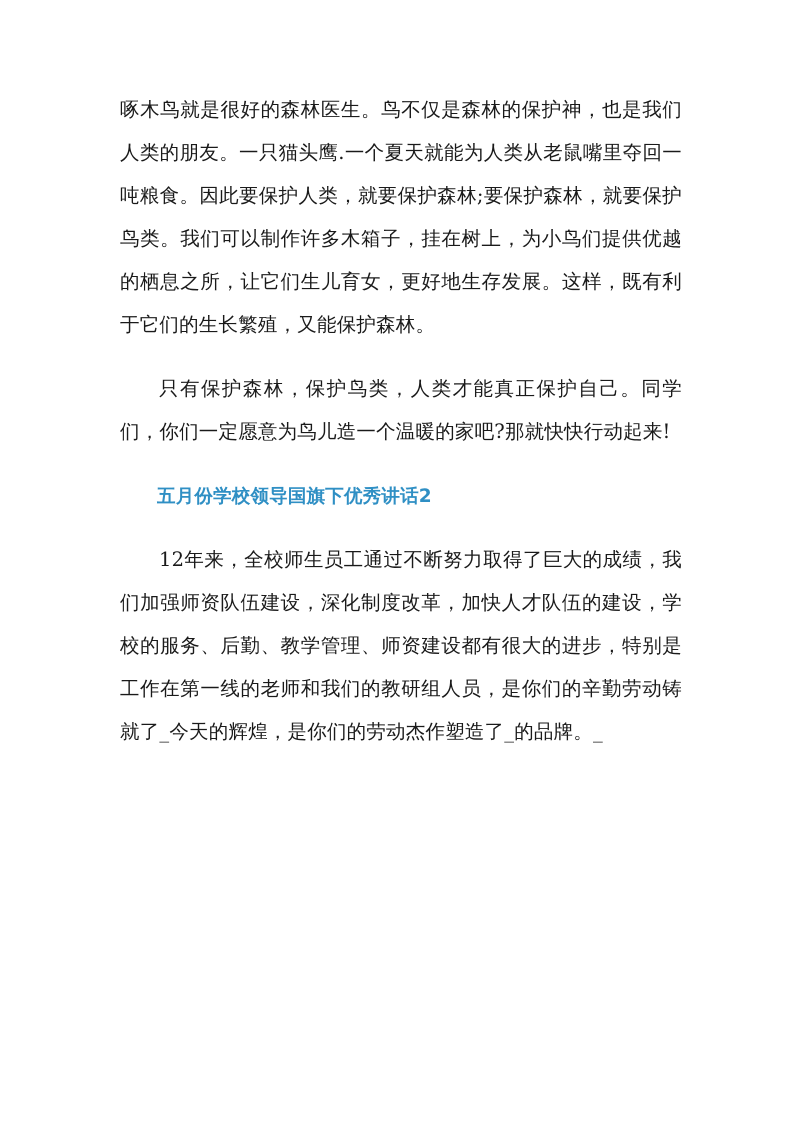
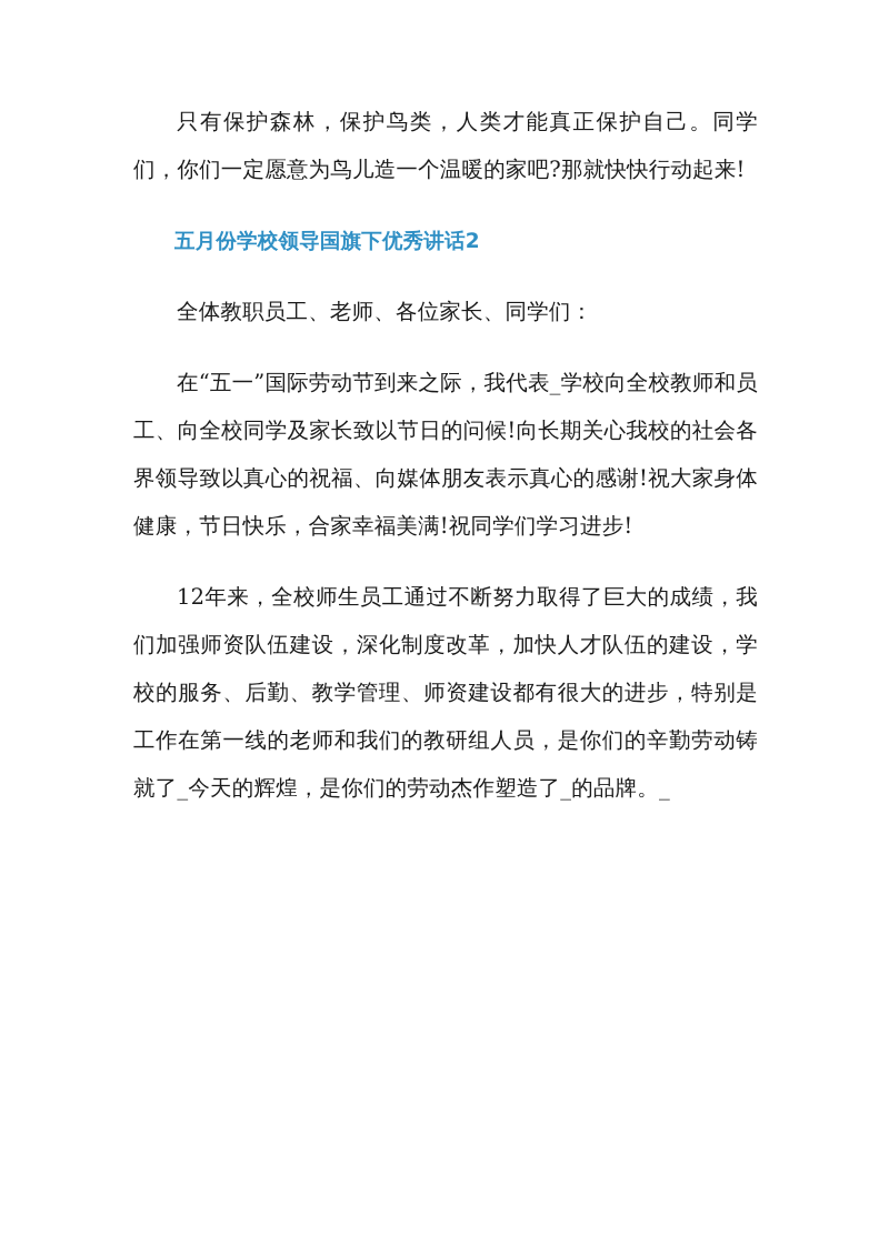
- 啄木鸟就是很好的森林医生。鸟不仅是森林的保护神，也是我们人类的朋友。一只猫头鹰.一个夏天就能为人类从老鼠嘴里夺回一吨粮食。因此要保护人类，就要保护森林;要保护森林，就要保护鸟类。我们可以制作许多木箱子，挂在树上，为小鸟们提供优越的栖息之所，让它们生儿育女，更好地生存发展。这样，既有利于它们的生长繁殖，又能保护森林。
  只有保护森林，保护鸟类，人类才能真正保护自己。同学们，你们一定愿意为鸟儿造一个温暖的家吧?那就快快行动起来!
  五月份学校领导国旗下优秀讲话2
+ 全体教职员工、老师、各位家长、同学们：
+ 在“五一”国际劳动节到来之际，我代表_学校向全校教师和员工、向全校同学及家长致以节日的问候!向长期关心我校的社会各界领导致以真心的祝福、向媒体朋友表示真心的感谢!祝大家身体健康，节日快乐，合家幸福美满!祝同学们学习进步!
  12年来，全校师生员工通过不断努力取得了巨大的成绩，我们加强师资队伍建设，深化制度改革，加快人才队伍的建设，学校的服务、后勤、教学管理、师资建设都有很大的进步，特别是工作在第一线的老师和我们的教研组人员，是你们的辛勤劳动铸就了_今天的辉煌，是你们的劳动杰作塑造了_的品牌。_
